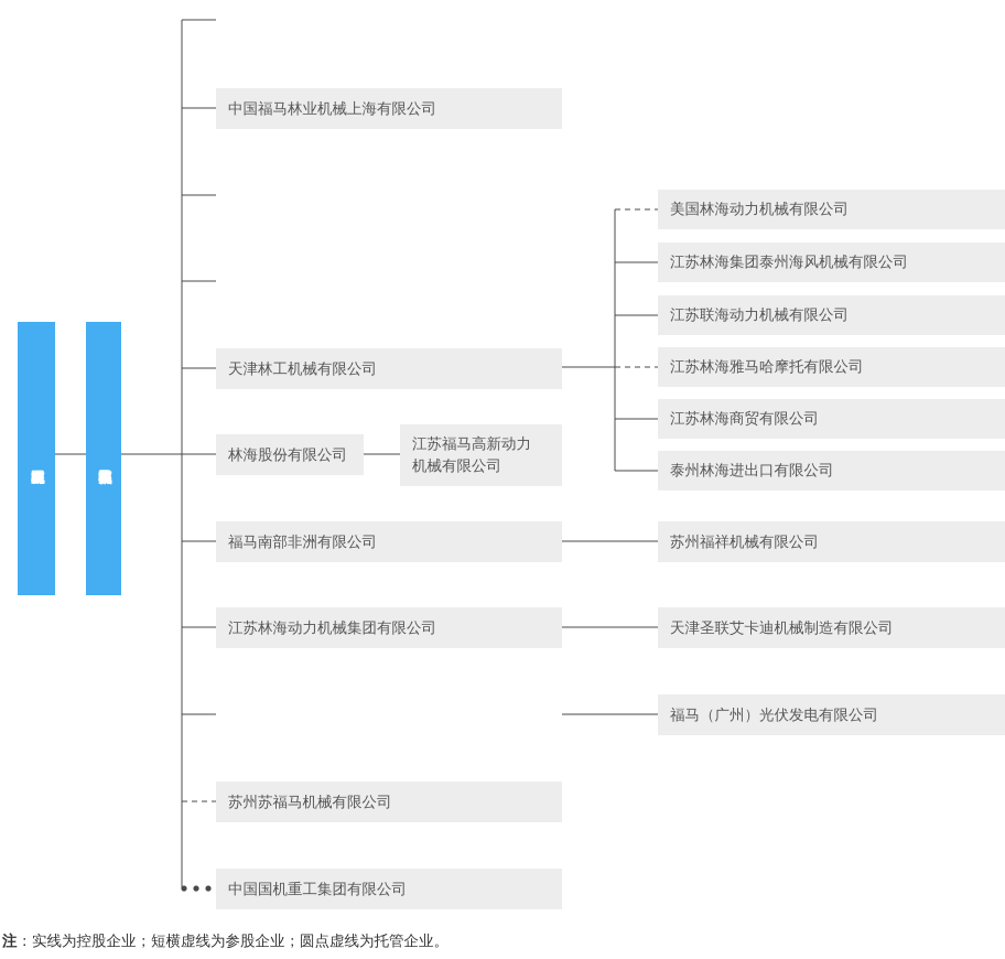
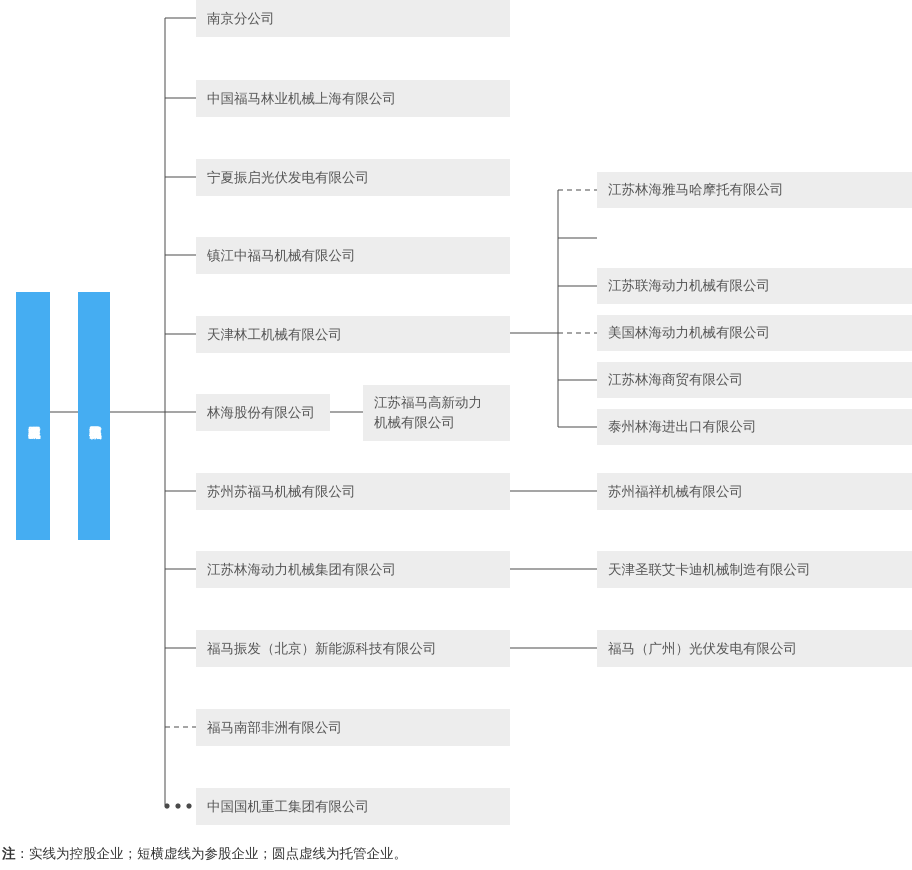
+ 南京分公司
  中国福马林业机械上海有限公司
+ 宁夏振启光伏发电有限公司
+ 镇江中福马机械有限公司
  天津林工机械有限公司
  林海股份有限公司
- 福马南部非洲有限公司
+ 苏州苏福马机械有限公司
  江苏林海动力机械集团有限公司
+ 福马振发（北京）新能源科技有限公司
- 苏州苏福马机械有限公司
+ 福马南部非洲有限公司
  中国国机重工集团有限公司
  江苏福马高新动力
  机械有限公司
- 美国林海动力机械有限公司
+ 江苏林海雅马哈摩托有限公司
- 江苏林海集团泰州海风机械有限公司
  江苏联海动力机械有限公司
- 江苏林海雅马哈摩托有限公司
+ 美国林海动力机械有限公司
  江苏林海商贸有限公司
  泰州林海进出口有限公司
  苏州福祥机械有限公司
  天津圣联艾卡迪机械制造有限公司
  福马（广州）光伏发电有限公司
  注：实线为控股企业；短横虚线为参股企业；圆点虚线为托管企业。
